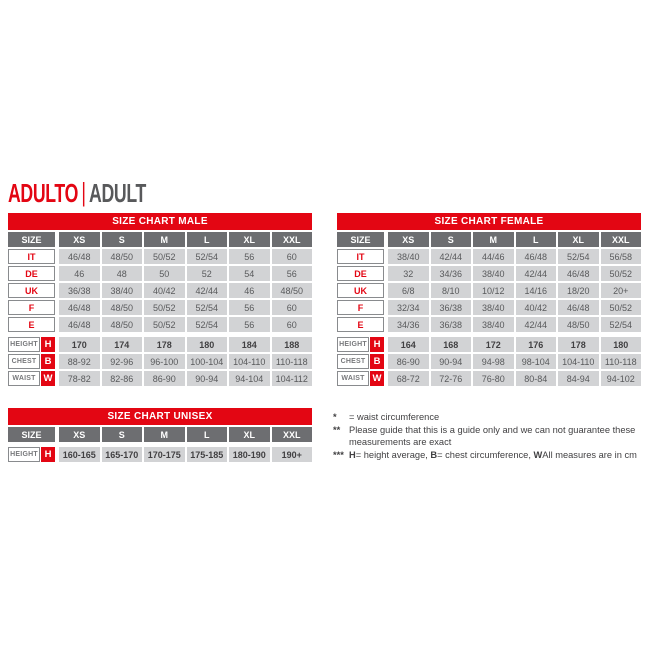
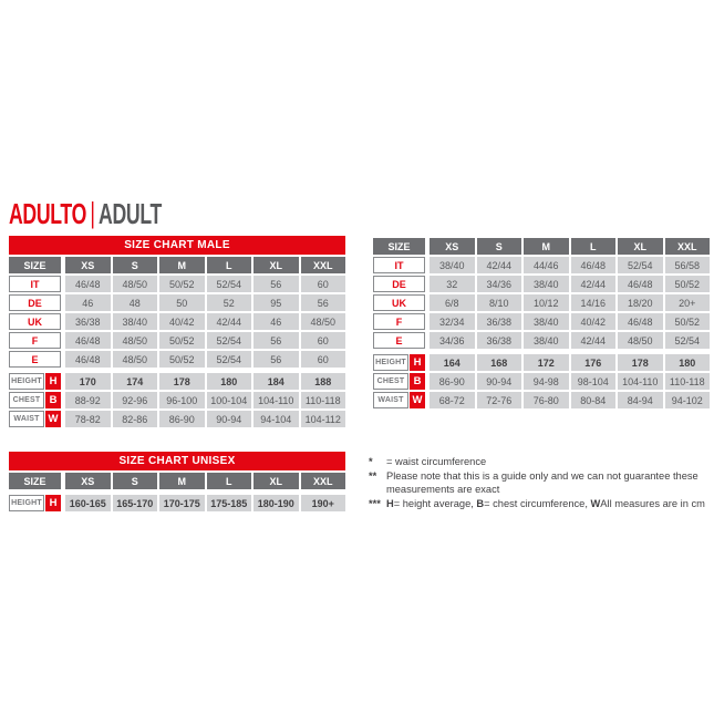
  ADULTO|ADULT
  SIZE CHART MALE
  SIZE
  XS
  S
  M
  L
  XL
  XXL
  IT
  46/48
  48/50
  50/52
  52/54
  56
  60
  DE
  46
  48
  50
  52
- 54
+ 95
  56
  UK
  36/38
  38/40
  40/42
  42/44
  46
  48/50
  F
  46/48
  48/50
  50/52
  52/54
  56
  60
  E
  46/48
  48/50
  50/52
  52/54
  56
  60
  H
  170
  174
  178
  180
  184
  188
  B
  88-92
  92-96
  96-100
  100-104
  104-110
  110-118
  W
  78-82
  82-86
  86-90
  90-94
  94-104
  104-112
- SIZE CHART FEMALE
  SIZE
  XS
  S
  M
  L
  XL
  XXL
  IT
  38/40
  42/44
  44/46
  46/48
  52/54
  56/58
  DE
  32
  34/36
  38/40
  42/44
  46/48
  50/52
  UK
  6/8
  8/10
  10/12
  14/16
  18/20
  20+
  F
  32/34
  36/38
  38/40
  40/42
  46/48
  50/52
  E
  34/36
  36/38
  38/40
  42/44
  48/50
  52/54
  H
  164
  168
  172
  176
  178
  180
  B
  86-90
  90-94
  94-98
  98-104
  104-110
  110-118
  W
  68-72
  72-76
  76-80
  80-84
  84-94
  94-102
  SIZE CHART UNISEX
  SIZE
  XS
  S
  M
  L
  XL
  XXL
  H
  160-165
  165-170
  170-175
  175-185
  180-190
  190+
  *
  = waist circumference
  **
- Please guide that this is a guide only and we can not guarantee these measurements are exact
+ Please note that this is a guide only and we can not guarantee these measurements are exact
  ***
  H= height average, B= chest circumference, WAll measures are in cm
